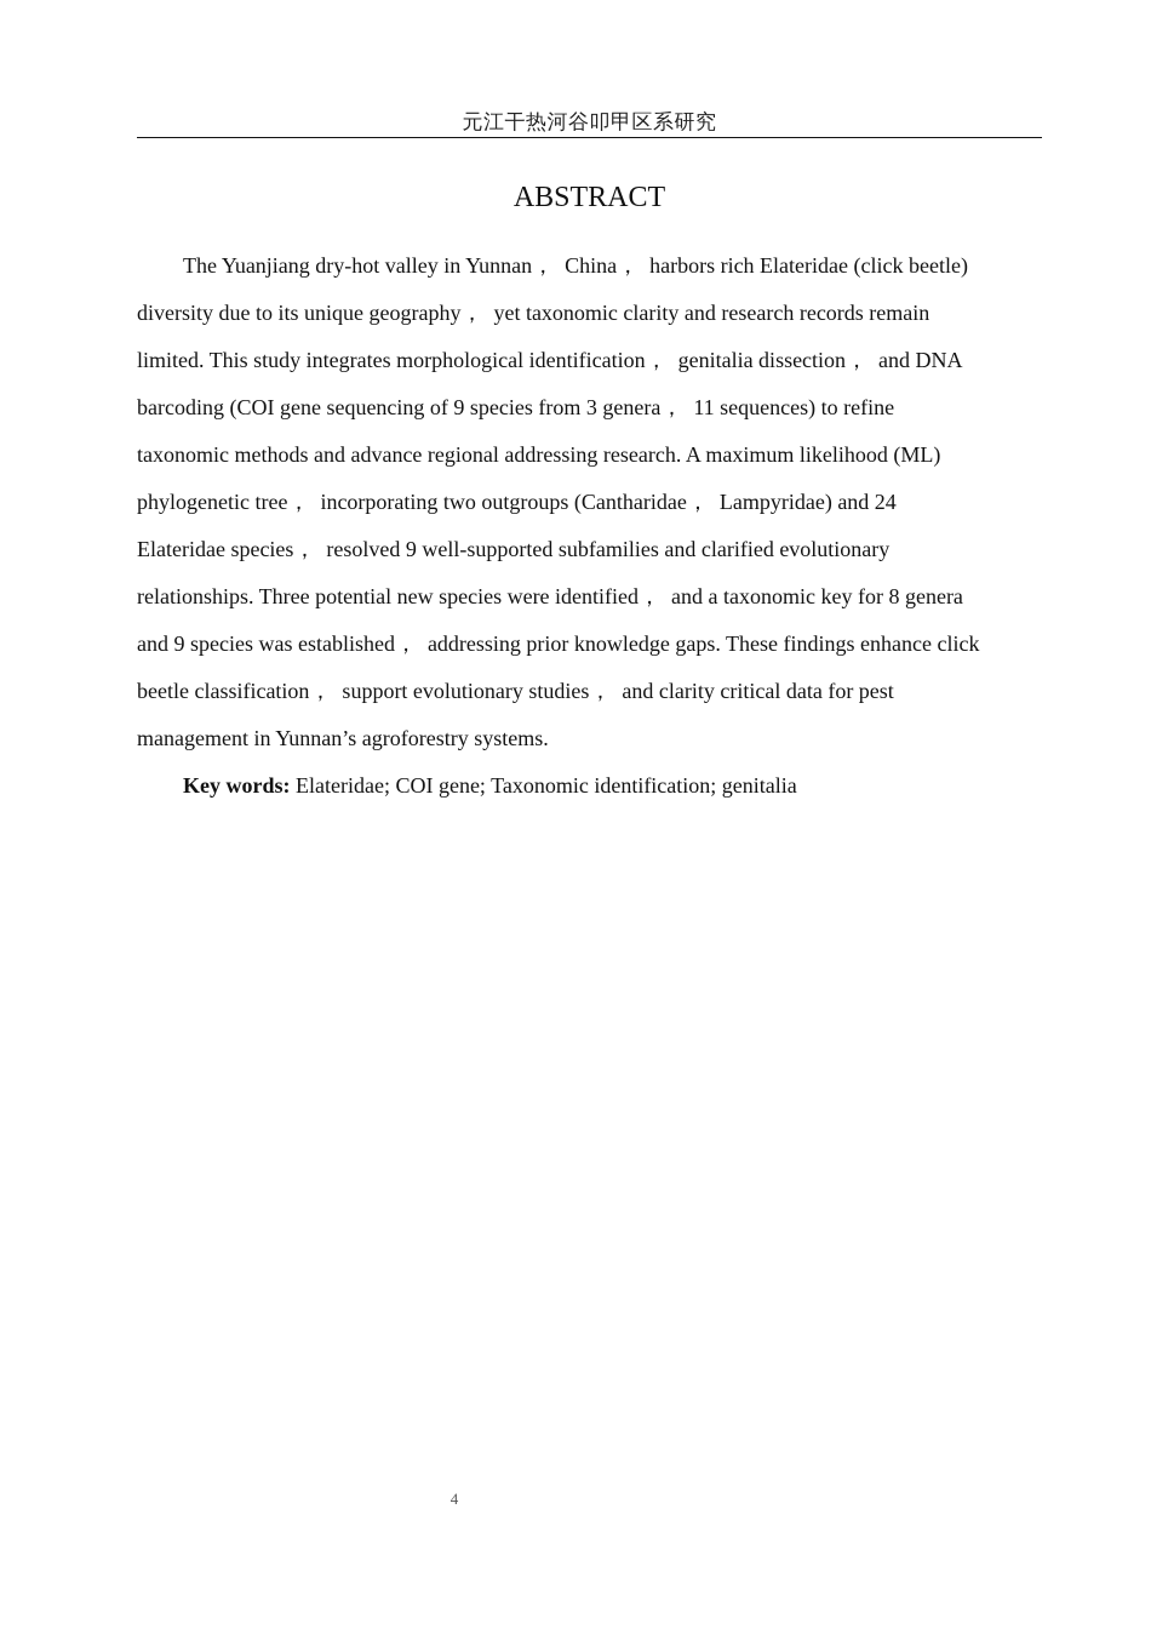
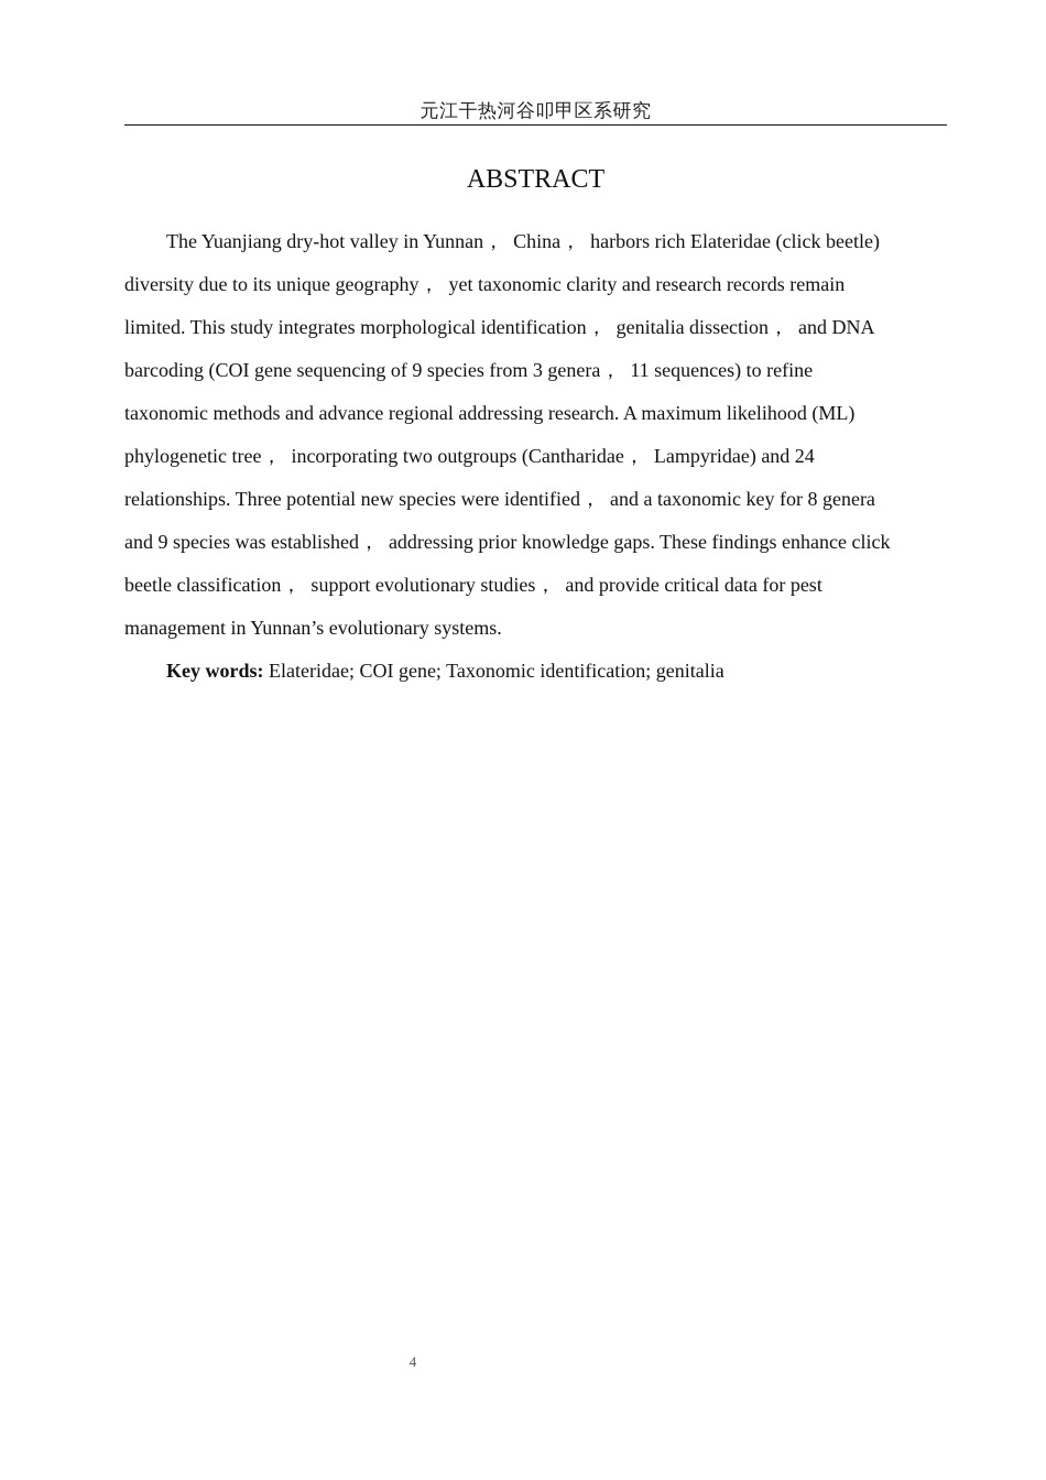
  元江干热河谷叩甲区系研究
  ABSTRACT
  The Yuanjiang dry-hot valley in Yunnan， China， harbors rich Elateridae (click beetle)
  diversity due to its unique geography， yet taxonomic clarity and research records remain
  limited. This study integrates morphological identification， genitalia dissection， and DNA
  barcoding (COI gene sequencing of 9 species from 3 genera， 11 sequences) to refine
  taxonomic methods and advance regional addressing research. A maximum likelihood (ML)
  phylogenetic tree， incorporating two outgroups (Cantharidae， Lampyridae) and 24
- Elateridae species， resolved 9 well-supported subfamilies and clarified evolutionary
  relationships. Three potential new species were identified， and a taxonomic key for 8 genera
  and 9 species was established， addressing prior knowledge gaps. These findings enhance click
- beetle classification， support evolutionary studies， and clarity critical data for pest
+ beetle classification， support evolutionary studies， and provide critical data for pest
- management in Yunnan’s agroforestry systems.
+ management in Yunnan’s evolutionary systems.
  Key words: Elateridae; COI gene; Taxonomic identification; genitalia
  4
